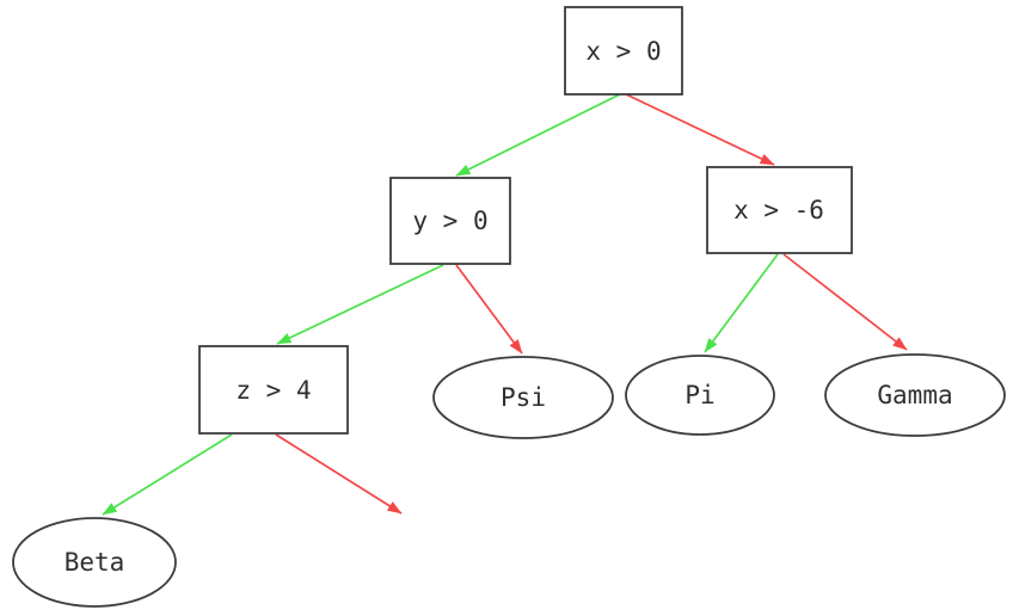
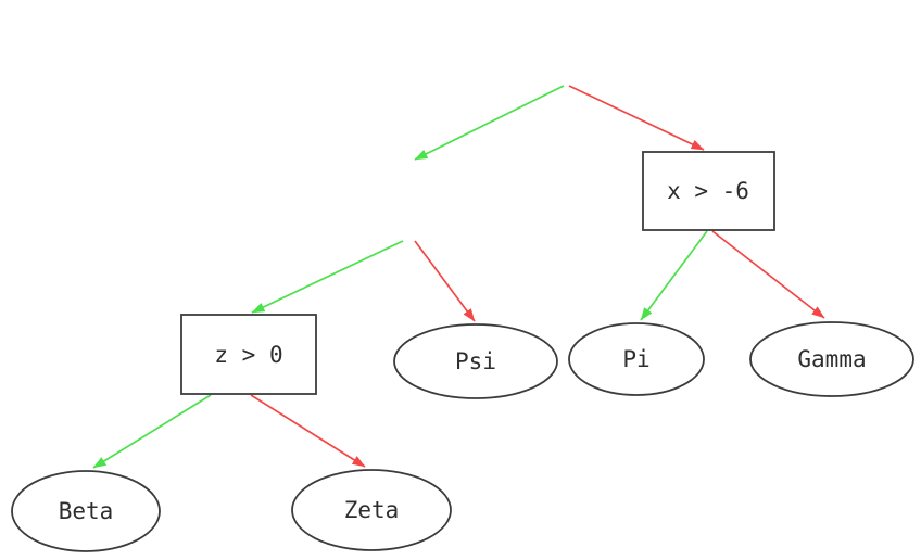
- x > 0
- y > 0
  x > -6
- z > 4
+ z > 0
  Psi
  Pi
  Gamma
  Beta
+ Zeta
